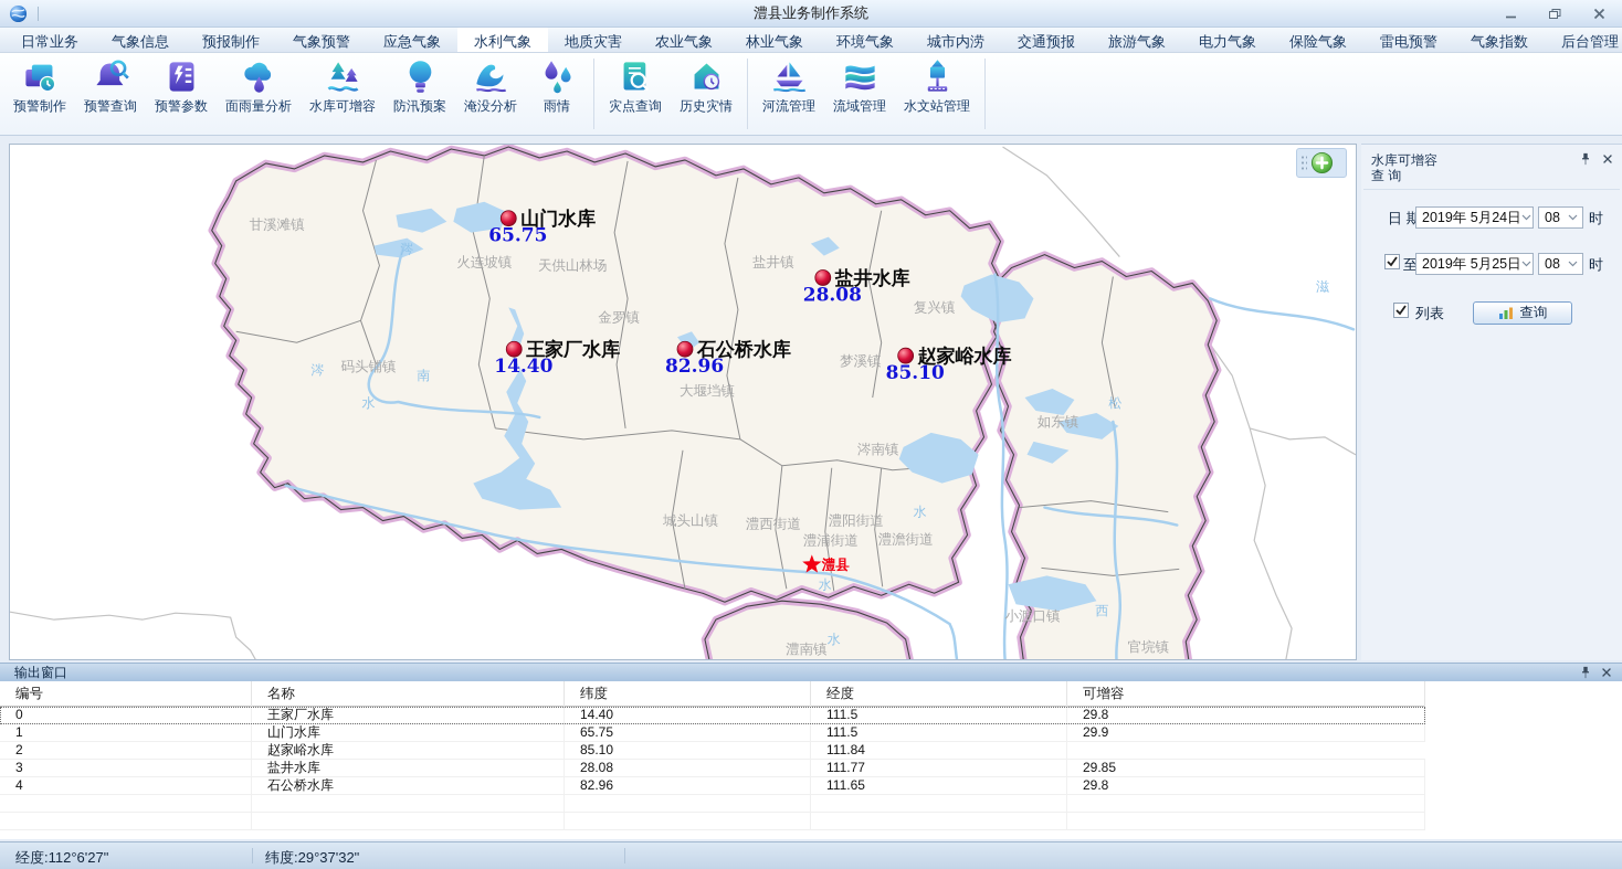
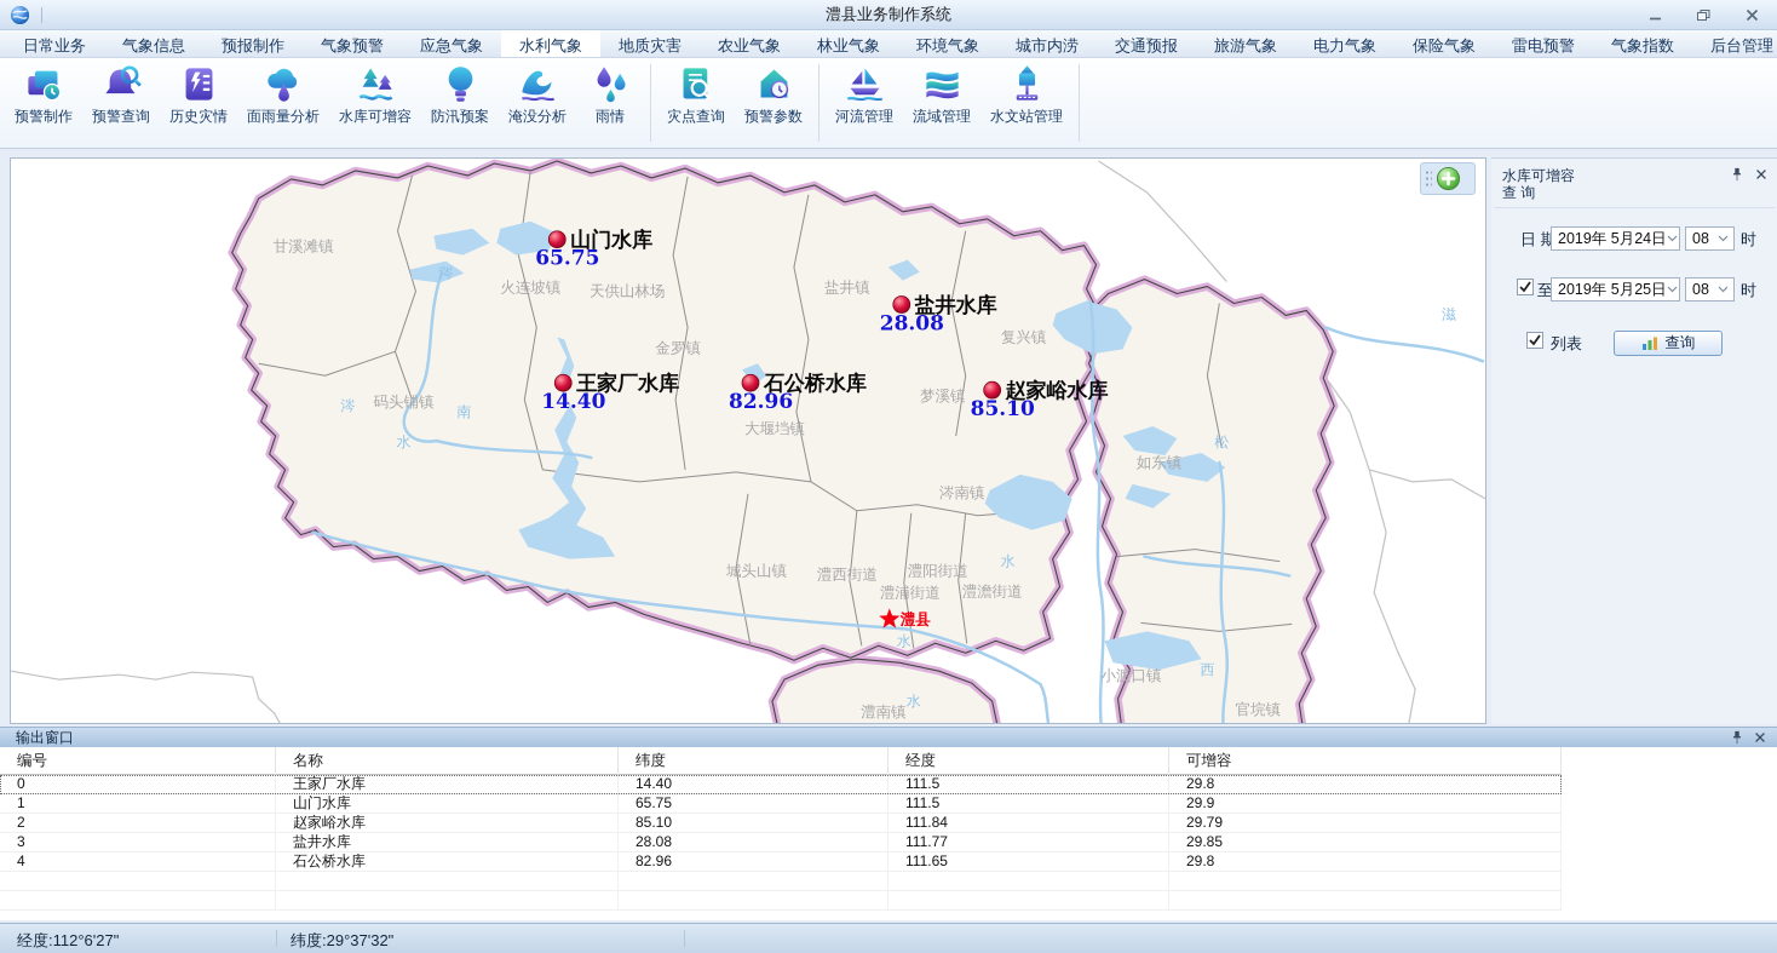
  澧县业务制作系统
  日常业务
  气象信息
  预报制作
  气象预警
  应急气象
  水利气象
  地质灾害
  农业气象
  林业气象
  环境气象
  城市内涝
  交通预报
  旅游气象
  电力气象
  保险气象
  雷电预警
  气象指数
  后台管理
  预警制作
  预警查询
- 预警参数
+ 历史灾情
  面雨量分析
  水库可增容
  防汛预案
  淹没分析
  雨情
  灾点查询
- 历史灾情
+ 预警参数
  河流管理
  流域管理
  水文站管理
  涔
  涔
  南
  水
  水
  水
  水
  西
  松
  滋
  甘溪滩镇
  火连坡镇
  天供山林场
  金罗镇
  盐井镇
  复兴镇
  码头铺镇
  梦溪镇
  大堰垱镇
  涔南镇
  如东镇
  城头山镇
  澧西街道
  澧阳街道
  澧浦街道
  澧澹街道
  小渡口镇
  官垸镇
  澧南镇
  澧县
  山门水库
  65.75
  盐井水库
  28.08
  王家厂水库
  14.40
  石公桥水库
  82.96
  赵家峪水库
  85.10
  水库可增容
  查 询
  日 期
  2019年 5月24日
  08
  时
  至
  2019年 5月25日
  08
  时
  列表
  查询
  输出窗口
  编号
  名称
  纬度
  经度
  可增容
  0
  王家厂水库
  14.40
  111.5
  29.8
  1
  山门水库
  65.75
  111.5
  29.9
  2
  赵家峪水库
  85.10
  111.84
+ 29.79
  3
  盐井水库
  28.08
  111.77
  29.85
  4
  石公桥水库
  82.96
  111.65
  29.8
  经度:112°6'27"
  纬度:29°37'32"
